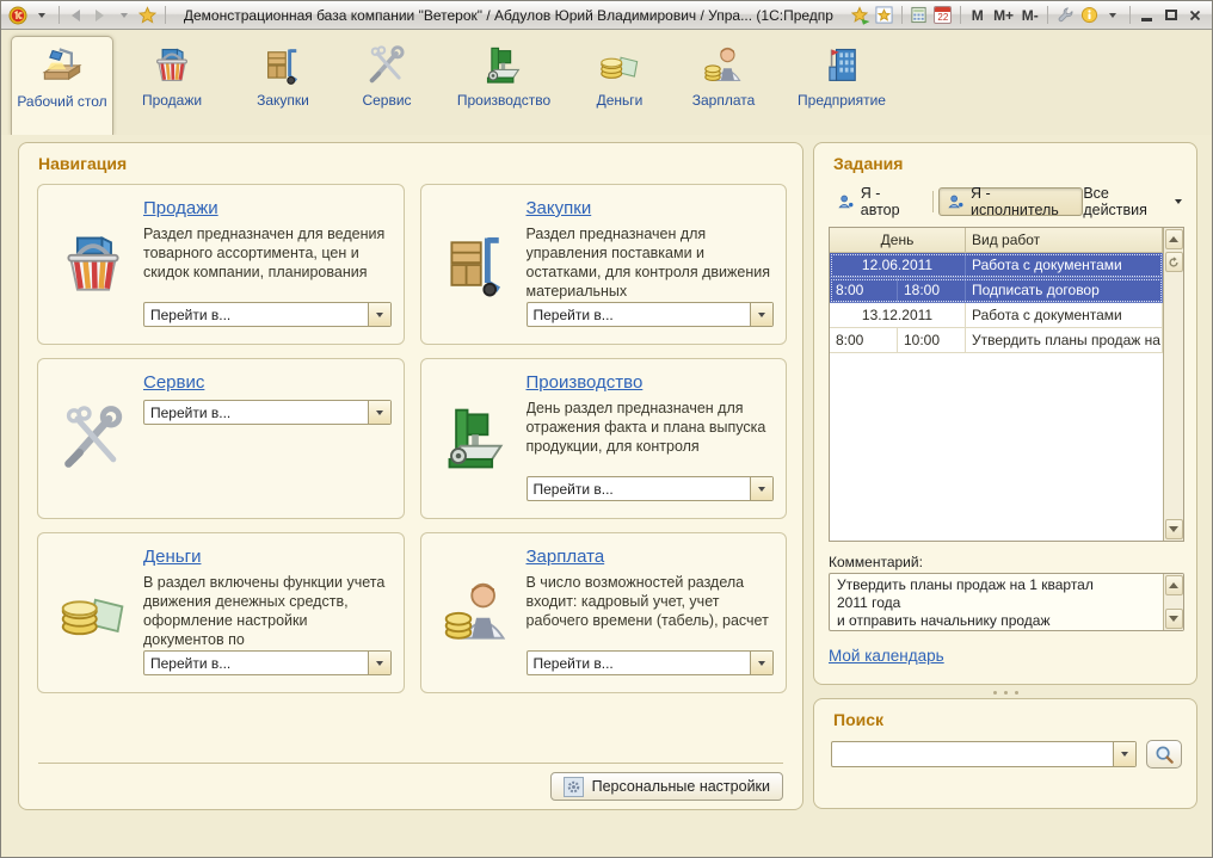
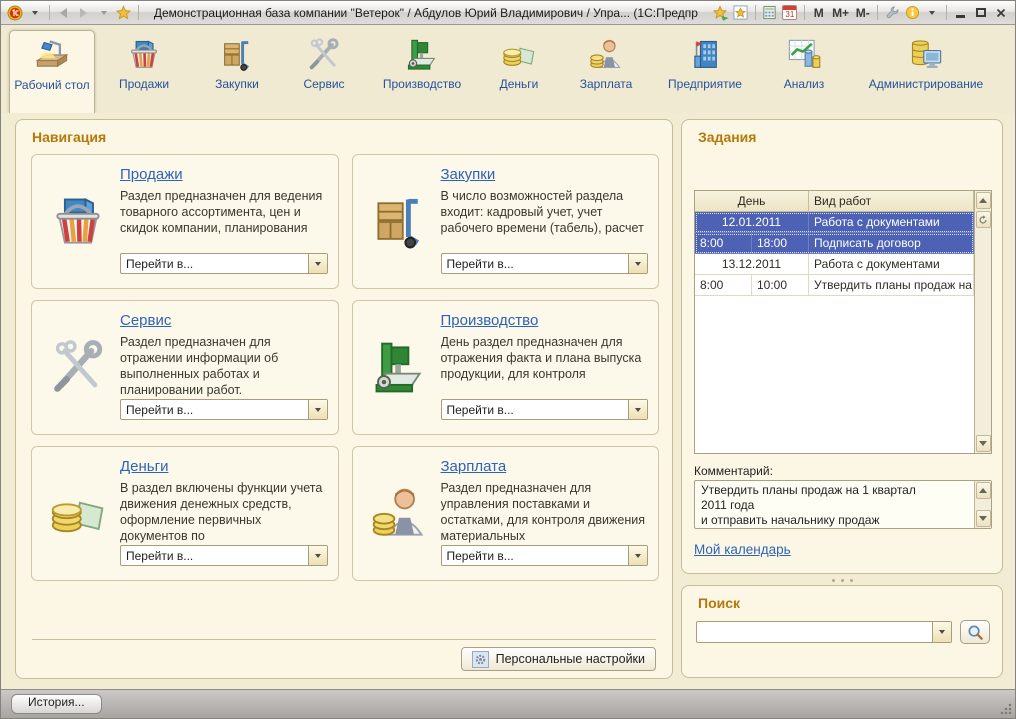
  Демонстрационная база компании "Ветерок" / Абдулов Юрий Владимирович / Упра... (1С:Предпр
- 22
+ 31
  M
  M+
  M-
  Рабочий стол
  Продажи
  Закупки
  Сервис
  Производство
  Деньги
  Зарплата
  Предприятие
+ Анализ
+ Администрирование
  Навигация
  Продажи
  Раздел предназначен для ведения товарного ассортимента, цен и скидок компании, планирования
  Перейти в...
  Закупки
- Раздел предназначен для управления поставками и остатками, для контроля движения материальных
+ В число возможностей раздела входит: кадровый учет, учет рабочего времени (табель), расчет
  Перейти в...
  Сервис
+ Раздел предназначен для отражении информации об выполненных работах и планировании работ.
  Перейти в...
  Производство
  День раздел предназначен для отражения факта и плана выпуска продукции, для контроля
  Перейти в...
  Деньги
- В раздел включены функции учета движения денежных средств, оформление настройки документов по
+ В раздел включены функции учета движения денежных средств, оформление первичных документов по
  Перейти в...
  Зарплата
- В число возможностей раздела входит: кадровый учет, учет рабочего времени (табель), расчет
+ Раздел предназначен для управления поставками и остатками, для контроля движения материальных
  Перейти в...
  Персональные настройки
  Задания
- Я - автор
- Я - исполнитель
- Все действия
  День
  Вид работ
- 12.06.2011
+ 12.01.2011
  Работа с документами
  8:00
  18:00
  Подписать договор
  13.12.2011
  Работа с документами
  8:00
  10:00
  Утвердить планы продаж на
  Комментарий:
  Утвердить планы продаж на 1 квартал
  2011 года
  и отправить начальнику продаж
  Мой календарь
  Поиск
+ История...
